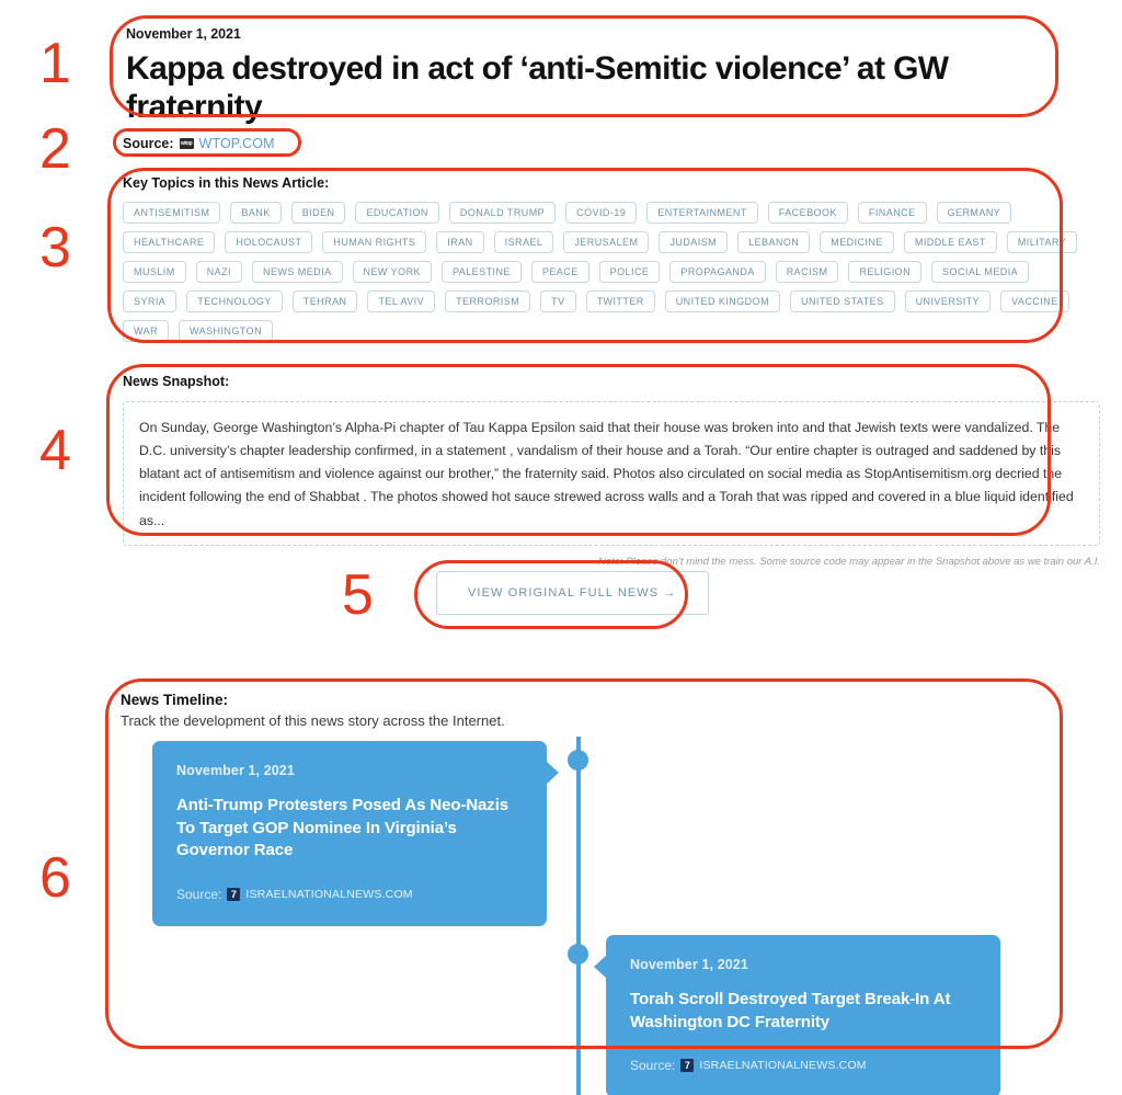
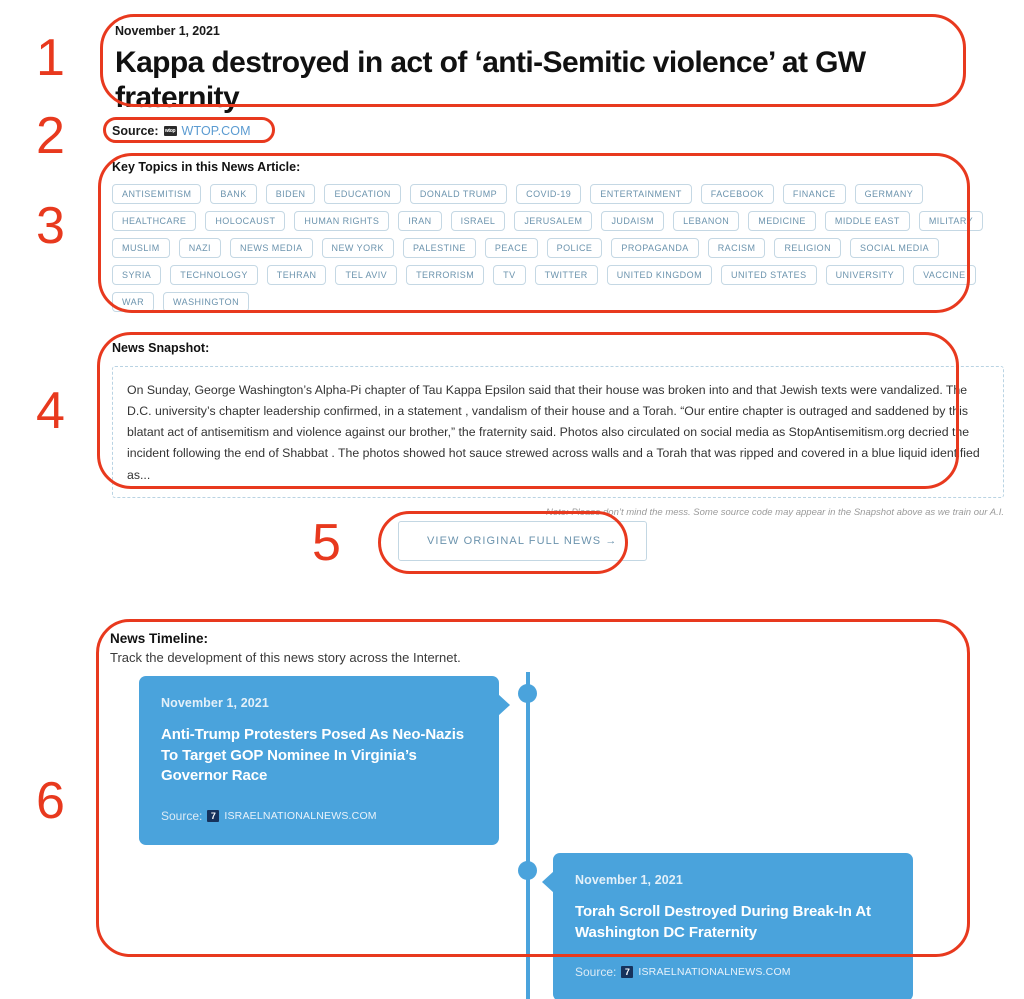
  November 1, 2021
  Kappa destroyed in act of ‘anti-Semitic violence’ at GW fraternity
  Source:
  WTOP.COM
  Key Topics in this News Article:
  ANTISEMITISM
  BANK
  BIDEN
  EDUCATION
  DONALD TRUMP
  COVID-19
  ENTERTAINMENT
  FACEBOOK
  FINANCE
  GERMANY
  HEALTHCARE
  HOLOCAUST
  HUMAN RIGHTS
  IRAN
  ISRAEL
  JERUSALEM
  JUDAISM
  LEBANON
  MEDICINE
  MIDDLE EAST
  MILITARY
  MUSLIM
  NAZI
  NEWS MEDIA
  NEW YORK
  PALESTINE
  PEACE
  POLICE
  PROPAGANDA
  RACISM
  RELIGION
  SOCIAL MEDIA
  SYRIA
  TECHNOLOGY
  TEHRAN
  TEL AVIV
  TERRORISM
  TV
  TWITTER
  UNITED KINGDOM
  UNITED STATES
  UNIVERSITY
  VACCINE
  WAR
  WASHINGTON
  News Snapshot:
  On Sunday, George Washington’s Alpha-Pi chapter of Tau Kappa Epsilon said that their house was broken into and that Jewish texts were vandalized. The D.C. university’s chapter leadership confirmed, in a statement , vandalism of their house and a Torah. “Our entire chapter is outraged and saddened by this blatant act of antisemitism and violence against our brother,” the fraternity said. Photos also circulated on social media as StopAntisemitism.org decried the incident following the end of Shabbat . The photos showed hot sauce strewed across walls and a Torah that was ripped and covered in a blue liquid identified as...
  Note: Please don’t mind the mess. Some source code may appear in the Snapshot above as we train our A.I.
  VIEW ORIGINAL FULL NEWS →
  News Timeline:
  Track the development of this news story across the Internet.
  November 1, 2021
  Anti-Trump Protesters Posed As Neo-Nazis To Target GOP Nominee In Virginia’s Governor Race
  Source:
  7
  ISRAELNATIONALNEWS.COM
  November 1, 2021
- Torah Scroll Destroyed Target Break-In At Washington DC Fraternity
+ Torah Scroll Destroyed During Break-In At Washington DC Fraternity
  Source:
  7
  ISRAELNATIONALNEWS.COM
  1
  2
  3
  4
  5
  6
